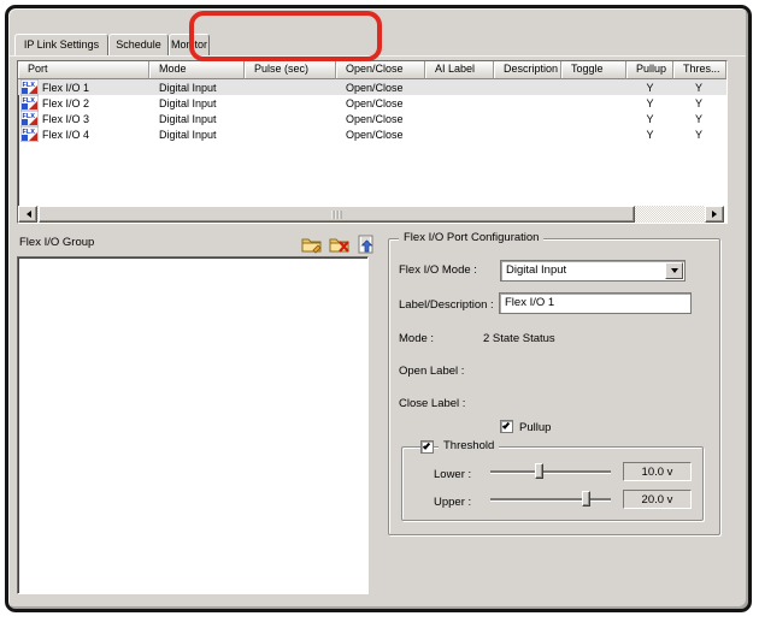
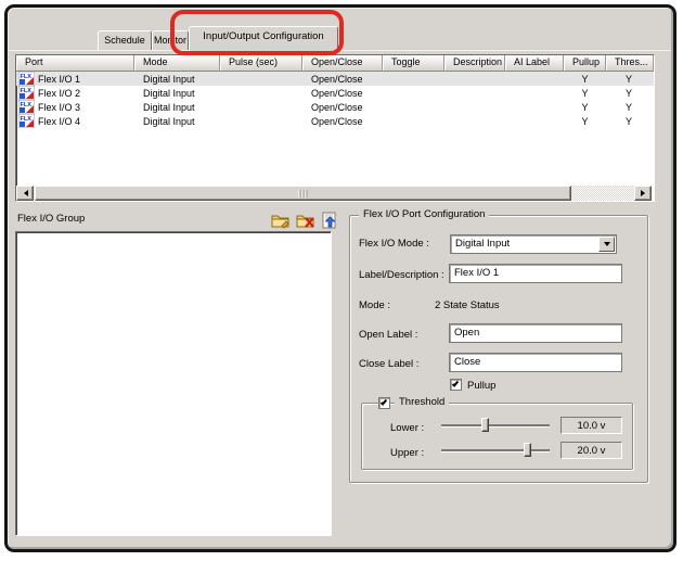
- IP Link Settings
  Schedule
  Monitor
+ Input/Output Configuration
  Port
  Mode
  Pulse (sec)
  Open/Close
- AI Label
+ Toggle
  Description
- Toggle
+ AI Label
  Pullup
  Thres...
  Flex I/O 1
  Digital Input
  Open/Close
  Y
  Y
  Flex I/O 2
  Digital Input
  Open/Close
  Y
  Y
  Flex I/O 3
  Digital Input
  Open/Close
  Y
  Y
  Flex I/O 4
  Digital Input
  Open/Close
  Y
  Y
  Flex I/O Group
  Flex I/O Port Configuration
  Flex I/O Mode :
  Digital Input
  Label/Description :
  Flex I/O 1
  Mode :
  2 State Status
  Open Label :
+ Open
  Close Label :
+ Close
  Pullup
  Threshold
  Lower :
  10.0 v
  Upper :
  20.0 v
